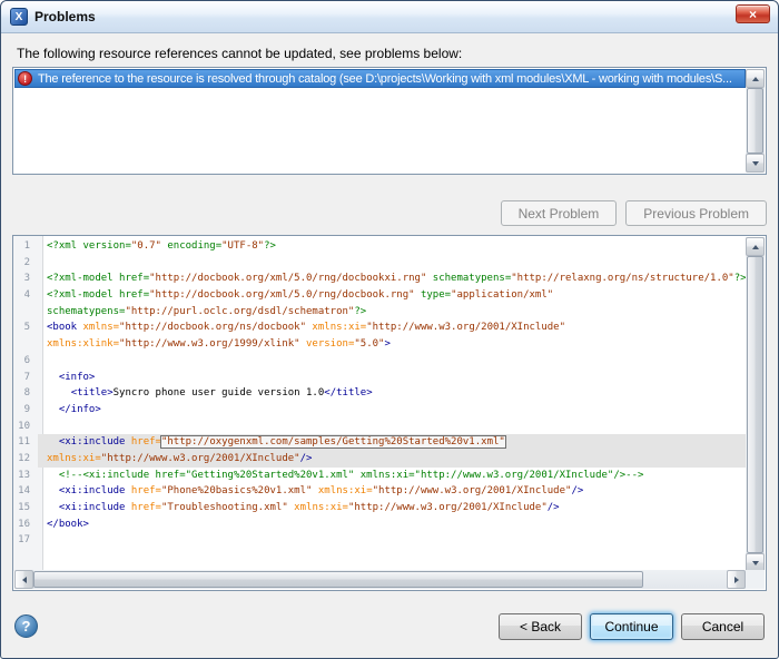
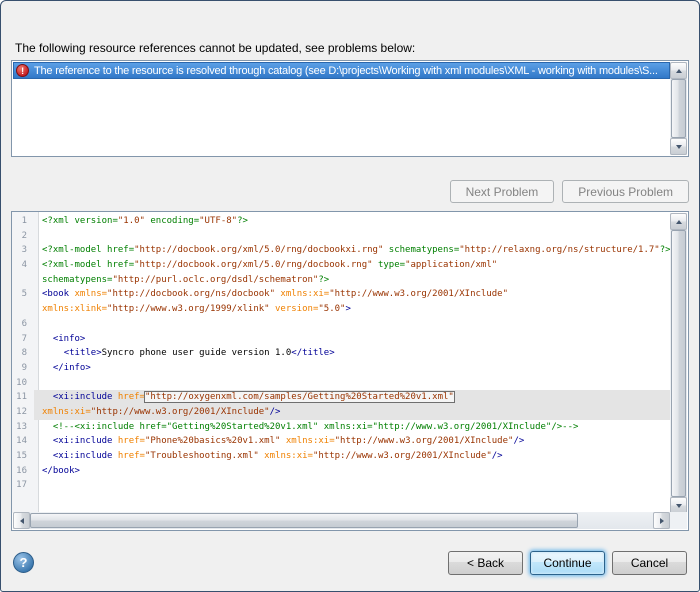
- X
- Problems
- ×
  The following resource references cannot be updated, see problems below:
  !
  The reference to the resource is resolved through catalog (see D:\projects\Working with xml modules\XML - working with modules\S...
  Next Problem
  Previous Problem
  1
- <?xml version="0.7" encoding="UTF-8"?>
+ <?xml version="1.0" encoding="UTF-8"?>
  2
  3
- <?xml-model href="http://docbook.org/xml/5.0/rng/docbookxi.rng" schematypens="http://relaxng.org/ns/structure/1.0"?>
+ <?xml-model href="http://docbook.org/xml/5.0/rng/docbookxi.rng" schematypens="http://relaxng.org/ns/structure/1.7"?>
  4
  <?xml-model href="http://docbook.org/xml/5.0/rng/docbook.rng" type="application/xml"
  schematypens="http://purl.oclc.org/dsdl/schematron"?>
  5
  <book xmlns="http://docbook.org/ns/docbook" xmlns:xi="http://www.w3.org/2001/XInclude"
  xmlns:xlink="http://www.w3.org/1999/xlink" version="5.0">
  6
  7
  <info>
  8
  <title>Syncro phone user guide version 1.0</title>
  9
  </info>
  10
  11
  <xi:include href="http://oxygenxml.com/samples/Getting%20Started%20v1.xml"
  12
  xmlns:xi="http://www.w3.org/2001/XInclude"/>
  13
  <!--<xi:include href="Getting%20Started%20v1.xml" xmlns:xi="http://www.w3.org/2001/XInclude"/>-->
  14
  <xi:include href="Phone%20basics%20v1.xml" xmlns:xi="http://www.w3.org/2001/XInclude"/>
  15
  <xi:include href="Troubleshooting.xml" xmlns:xi="http://www.w3.org/2001/XInclude"/>
  16
  </book>
  17
  ?
  < Back
  Continue
  Cancel
